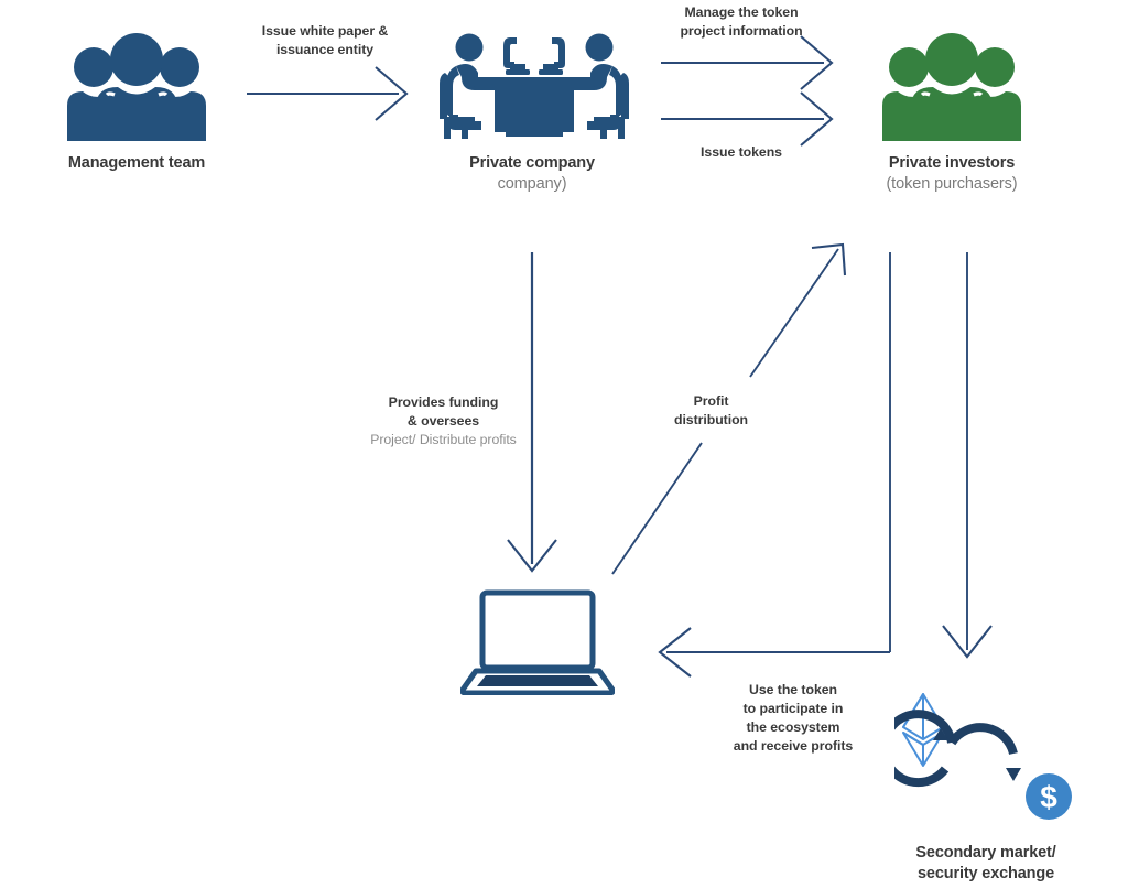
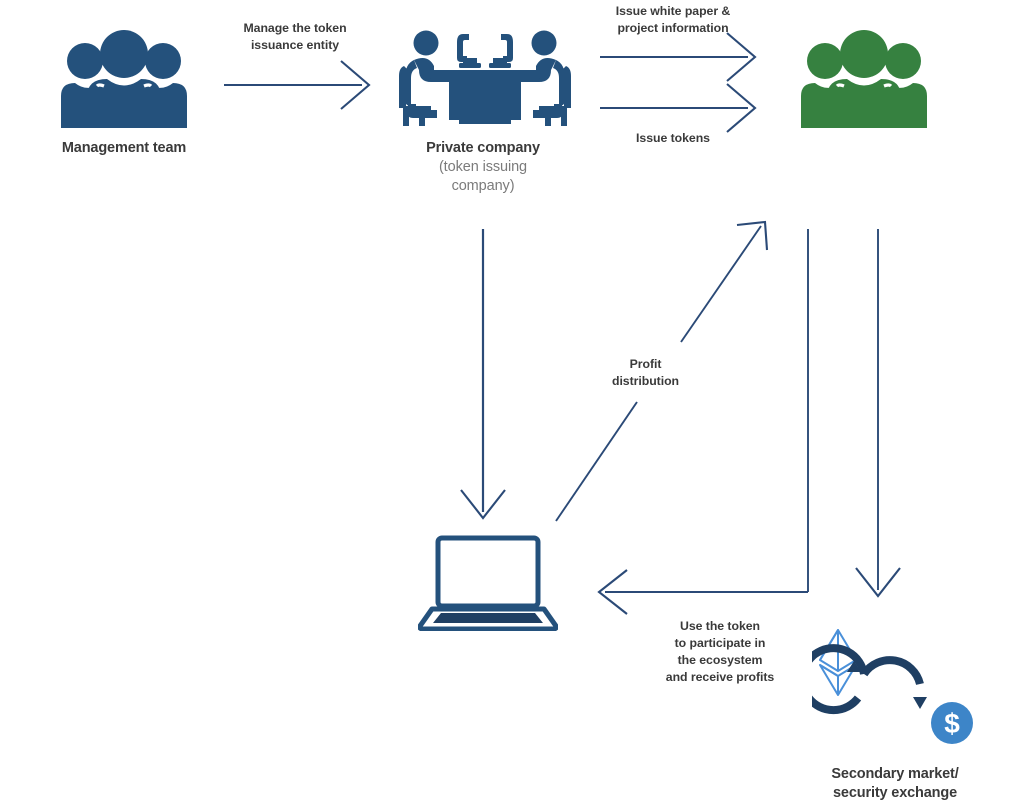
  $
  Management team
  Private company
+ (token issuing
  company)
- Private investors
- (token purchasers)
  Secondary market/
  security exchange
- Issue white paper &
+ Manage the token
  issuance entity
- Manage the token
+ Issue white paper &
  project information
  Issue tokens
- Provides funding
- & oversees
- Project/ Distribute profits
  Profit
  distribution
  Use the token
  to participate in
  the ecosystem
  and receive profits
